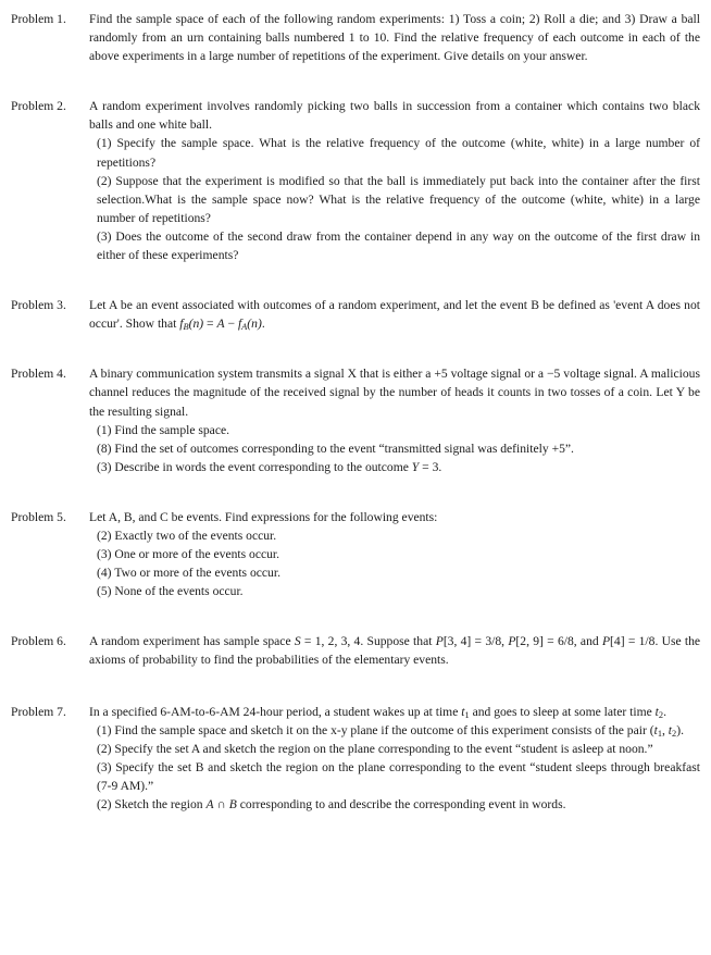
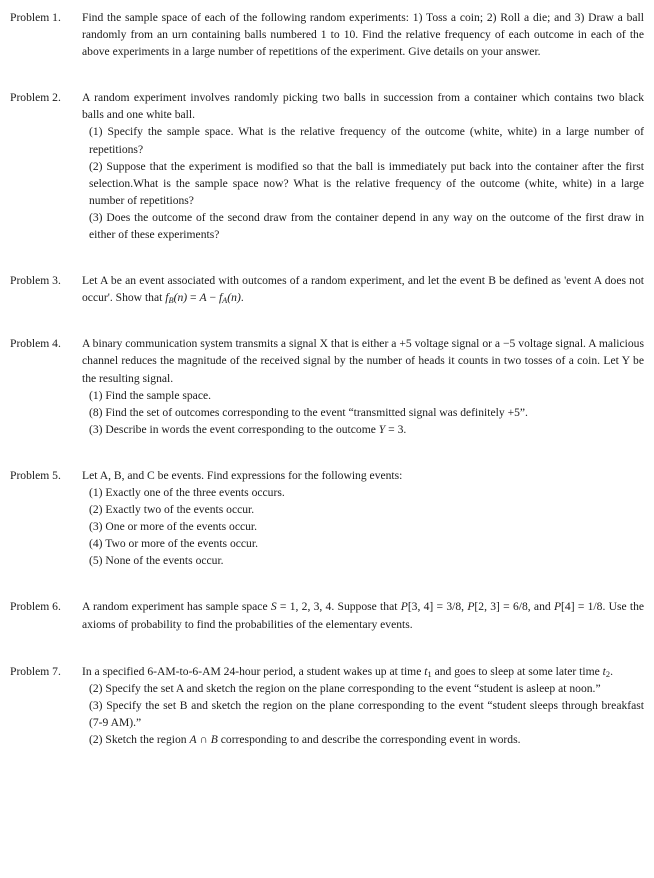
  Problem 1.
  Find the sample space of each of the following random experiments: 1) Toss a coin; 2) Roll a die; and 3) Draw a ball randomly from an urn containing balls numbered 1 to 10. Find the relative frequency of each outcome in each of the above experiments in a large number of repetitions of the experiment. Give details on your answer.
  Problem 2.
  A random experiment involves randomly picking two balls in succession from a container which contains two black balls and one white ball.
  (1) Specify the sample space. What is the relative frequency of the outcome (white, white) in a large number of repetitions?
  (2) Suppose that the experiment is modified so that the ball is immediately put back into the container after the first selection.What is the sample space now? What is the relative frequency of the outcome (white, white) in a large number of repetitions?
  (3) Does the outcome of the second draw from the container depend in any way on the outcome of the first draw in either of these experiments?
  Problem 3.
  Let A be an event associated with outcomes of a random experiment, and let the event B be defined as 'event A does not occur'. Show that fB(n) = A − fA(n).
  Problem 4.
  A binary communication system transmits a signal X that is either a +5 voltage signal or a −5 voltage signal. A malicious channel reduces the magnitude of the received signal by the number of heads it counts in two tosses of a coin. Let Y be the resulting signal.
  (1) Find the sample space.
  (8) Find the set of outcomes corresponding to the event “transmitted signal was definitely +5”.
  (3) Describe in words the event corresponding to the outcome Y = 3.
  Problem 5.
  Let A, B, and C be events. Find expressions for the following events:
+ (1) Exactly one of the three events occurs.
  (2) Exactly two of the events occur.
  (3) One or more of the events occur.
  (4) Two or more of the events occur.
  (5) None of the events occur.
  Problem 6.
- A random experiment has sample space S = 1, 2, 3, 4. Suppose that P[3, 4] = 3/8, P[2, 9] = 6/8, and P[4] = 1/8. Use the axioms of probability to find the probabilities of the elementary events.
+ A random experiment has sample space S = 1, 2, 3, 4. Suppose that P[3, 4] = 3/8, P[2, 3] = 6/8, and P[4] = 1/8. Use the axioms of probability to find the probabilities of the elementary events.
  Problem 7.
  In a specified 6-AM-to-6-AM 24-hour period, a student wakes up at time t1 and goes to sleep at some later time t2.
- (1) Find the sample space and sketch it on the x-y plane if the outcome of this experiment consists of the pair (t1, t2).
  (2) Specify the set A and sketch the region on the plane corresponding to the event “student is asleep at noon.”
  (3) Specify the set B and sketch the region on the plane corresponding to the event “student sleeps through breakfast (7-9 AM).”
  (2) Sketch the region A ∩ B corresponding to and describe the corresponding event in words.
